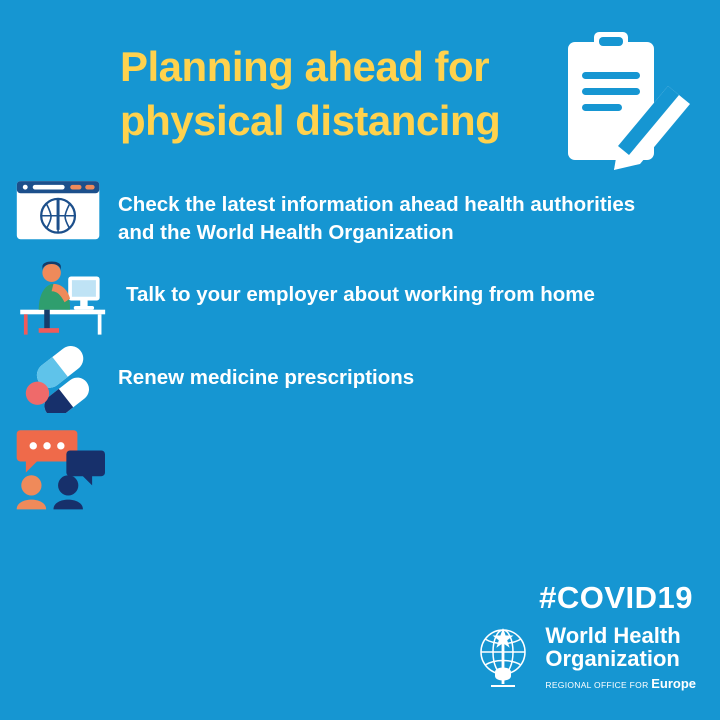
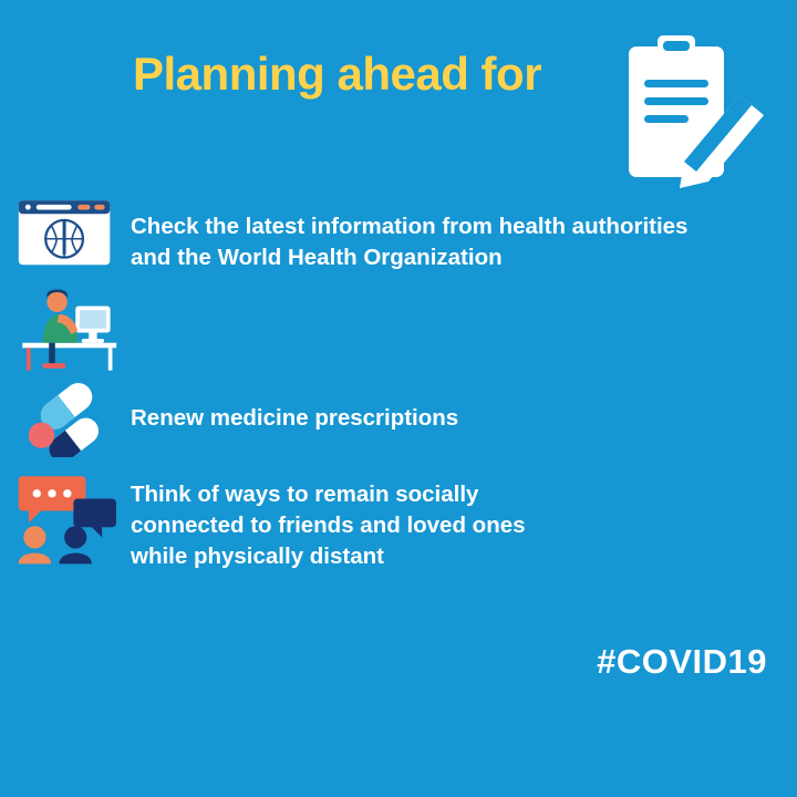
  Planning ahead for
- physical distancing
- Check the latest information ahead health authorities and the World Health Organization
+ Check the latest information from health authorities and the World Health Organization
- Talk to your employer about working from home
  Renew medicine prescriptions
+ Think of ways to remain socially connected to friends and loved ones while physically distant
  #COVID19
- World Health
- Organization
- REGIONAL OFFICE FOR Europe
